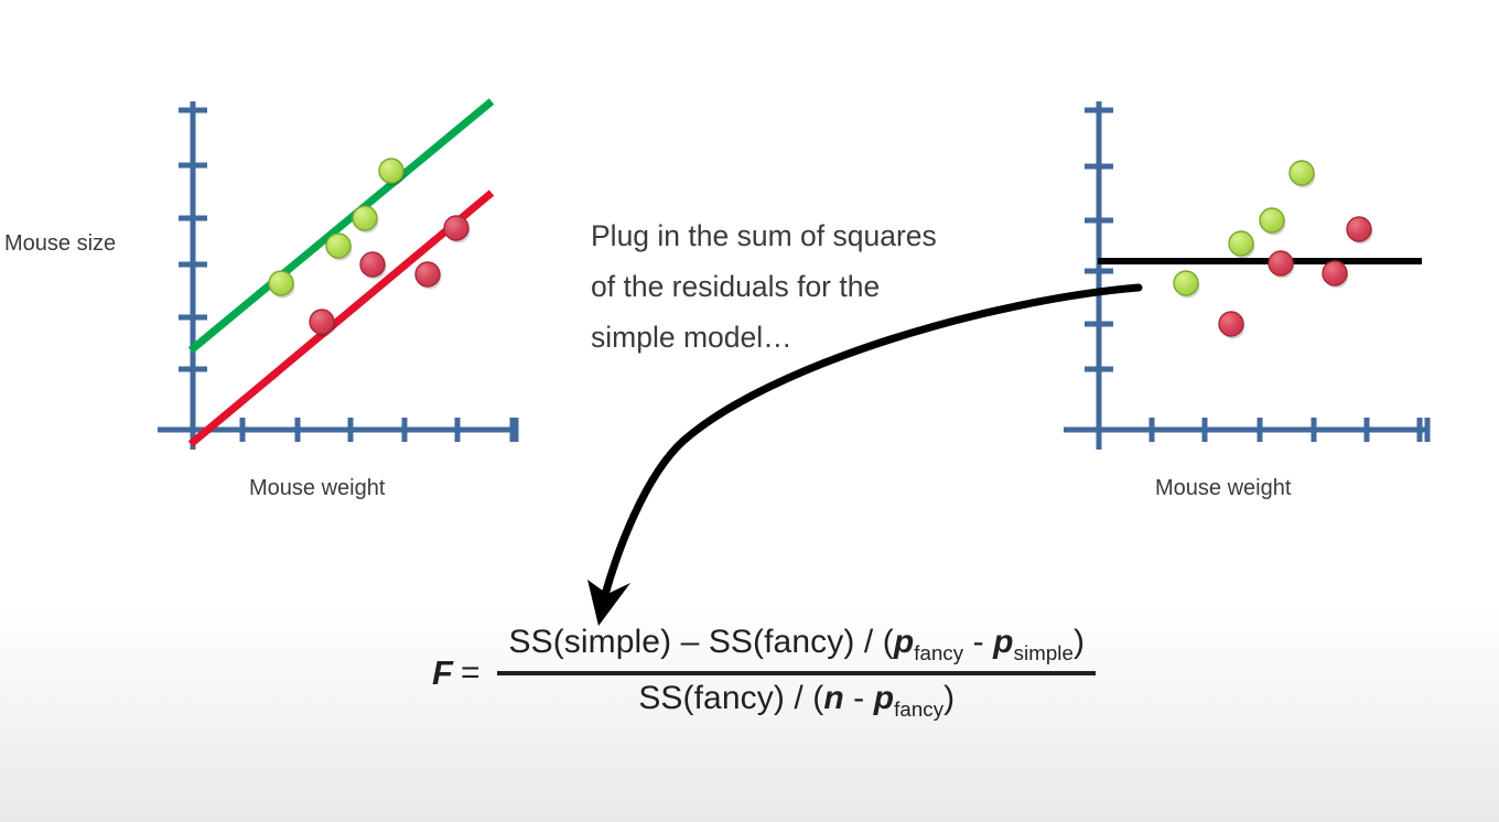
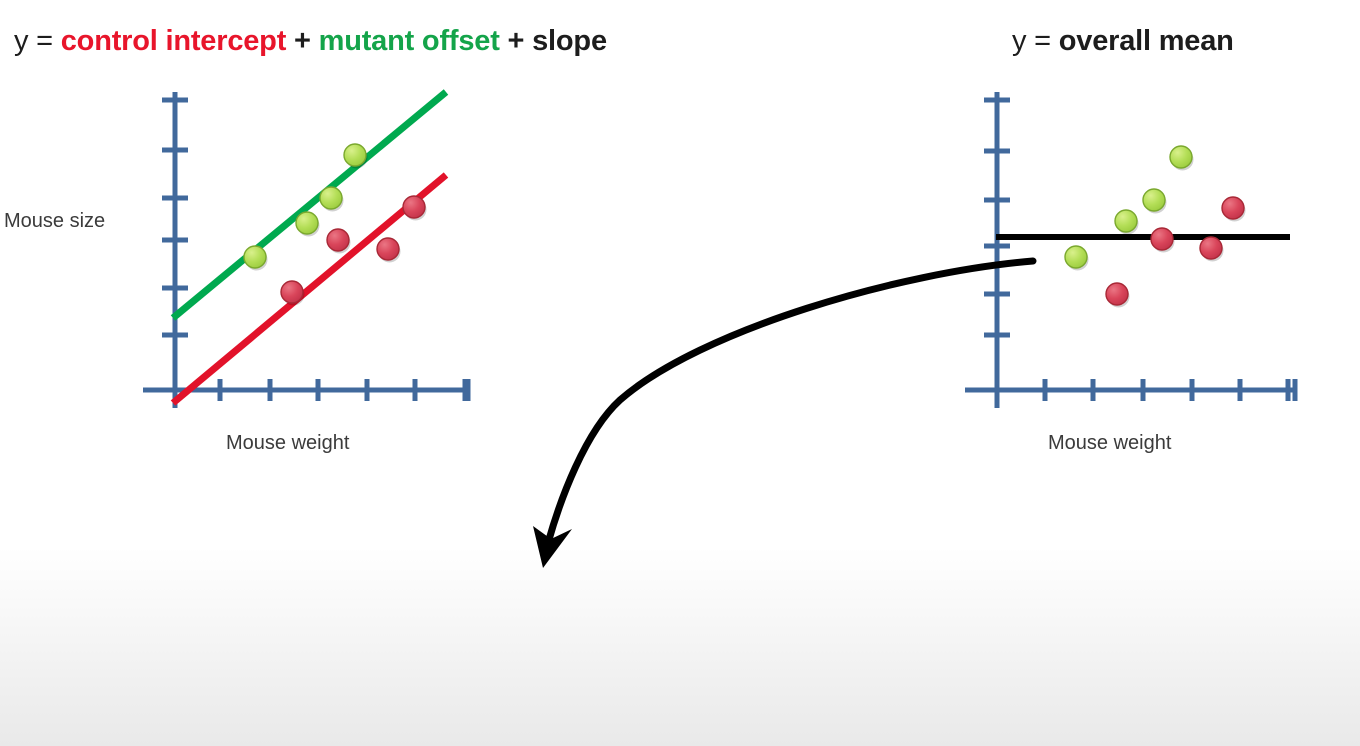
+ y = control intercept + mutant offset + slope
+ y = overall mean
  Mouse size
  Mouse weight
  Mouse weight
- Plug in the sum of squares
- of the residuals for the
- simple model…
- F
- =
- SS(simple) – SS(fancy) / (pfancy - psimple)
- SS(fancy) / (n - pfancy)
